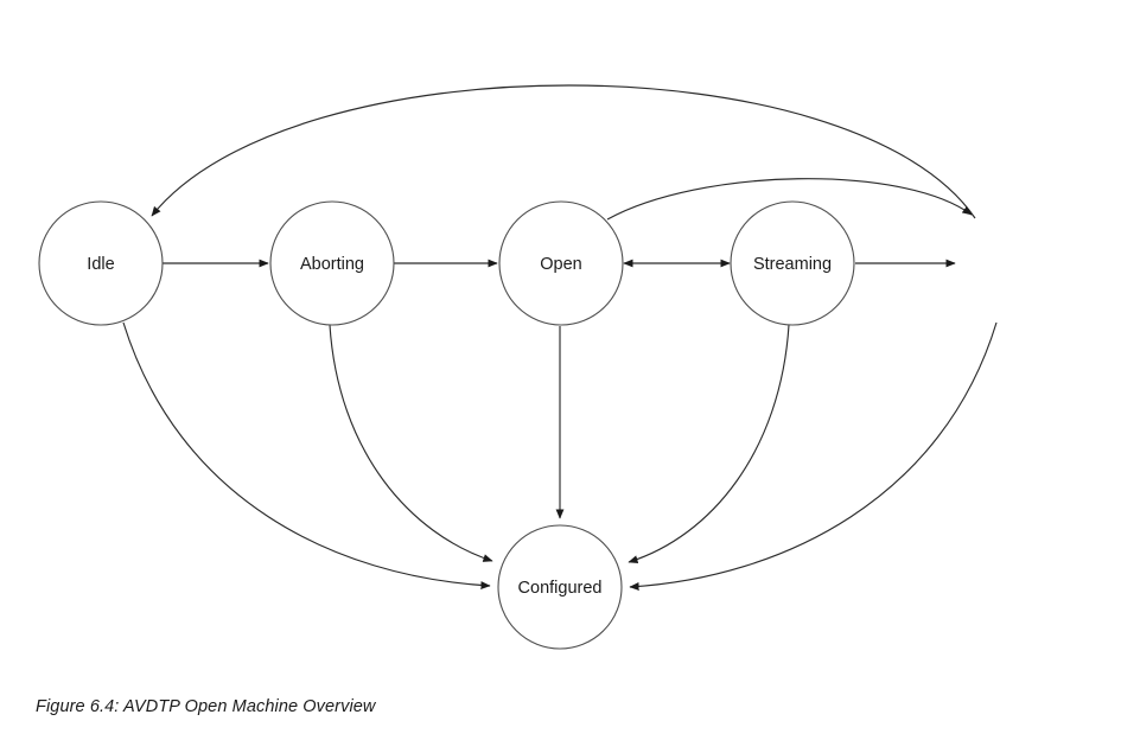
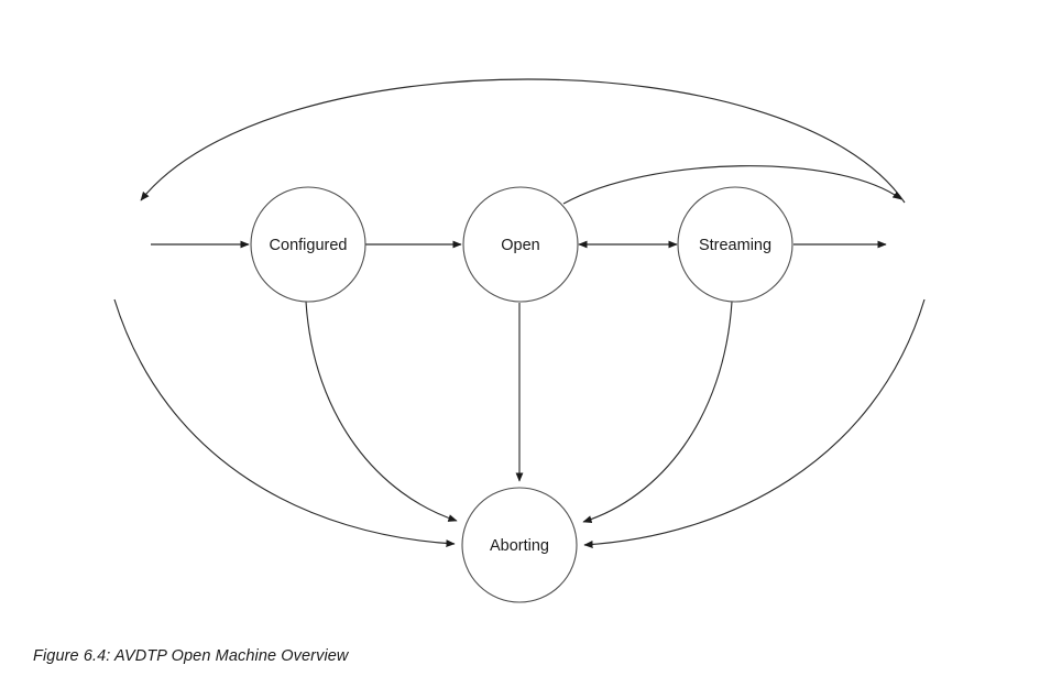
- Idle
- Aborting
+ Configured
  Open
  Streaming
- Configured
+ Aborting
  Figure 6.4: AVDTP Open Machine Overview
